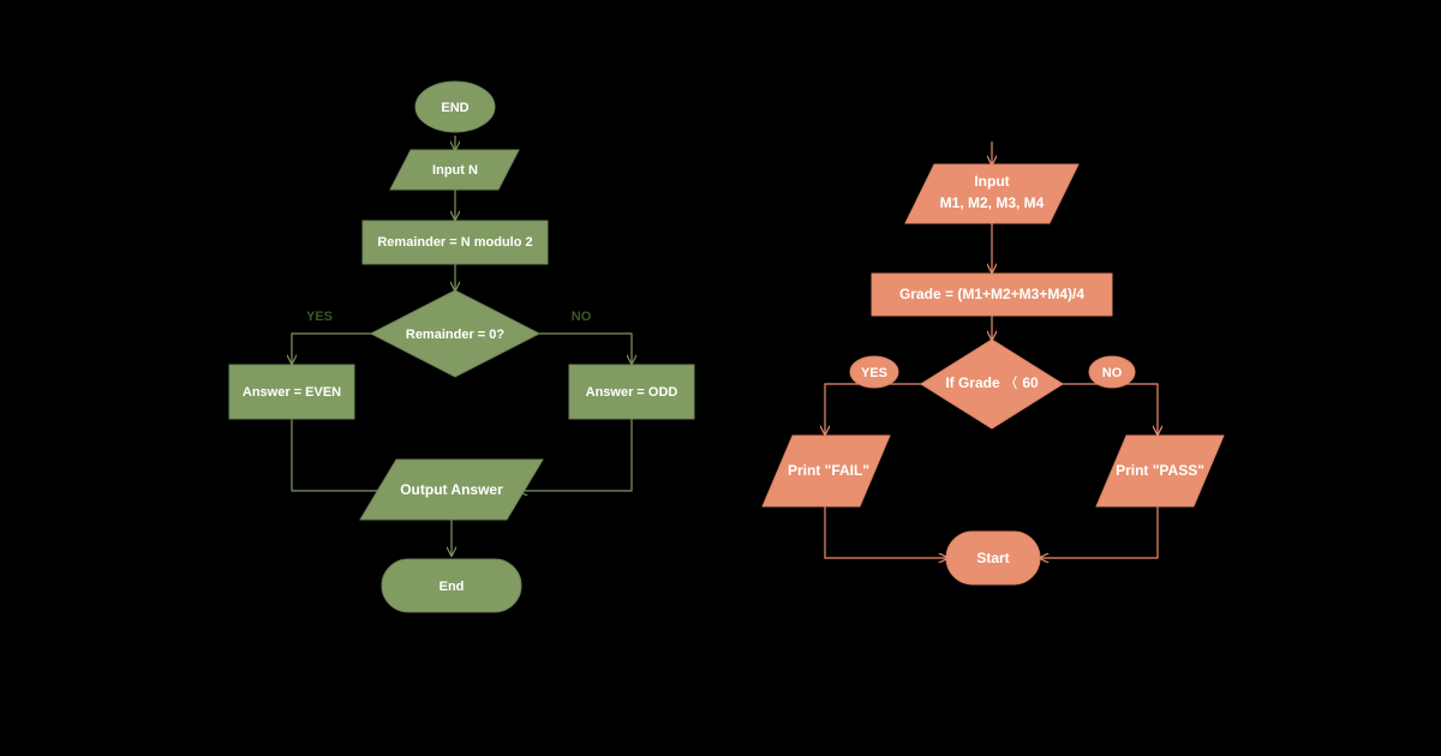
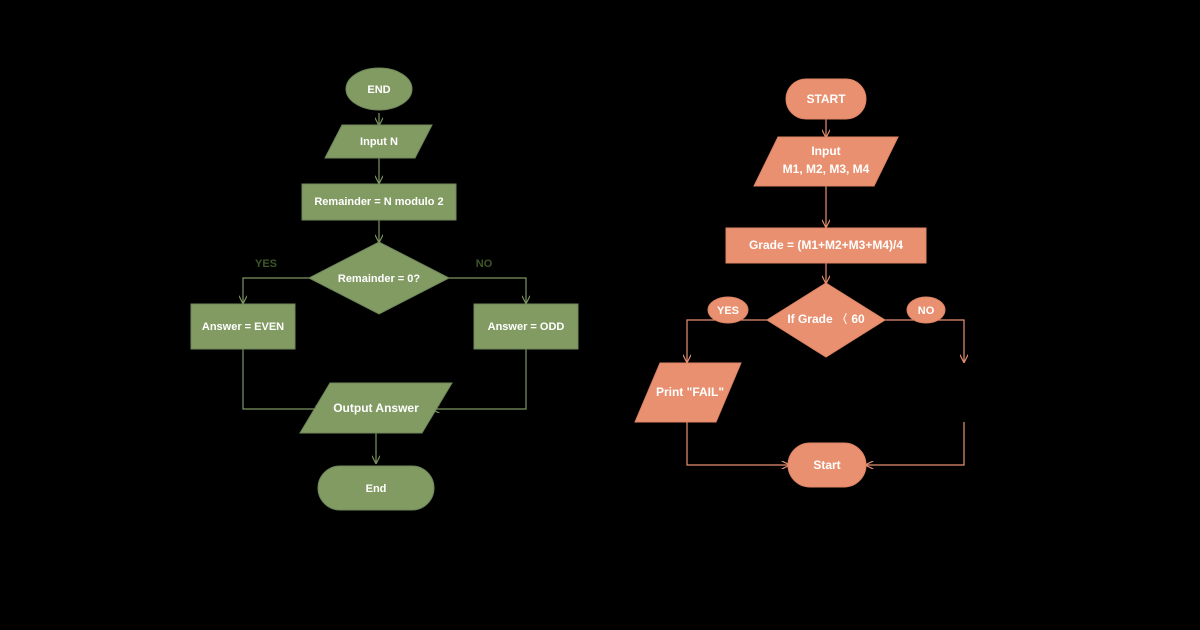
  END
  Input N
  Remainder = N modulo 2
  Remainder = 0?
  YES
  NO
  Answer = EVEN
  Answer = ODD
  Output Answer
  End
+ START
  Input
  M1, M2, M3, M4
  Grade = (M1+M2+M3+M4)/4
  If Grade 〈 60
  YES
  NO
  Print "FAIL"
- Print "PASS"
  Start
